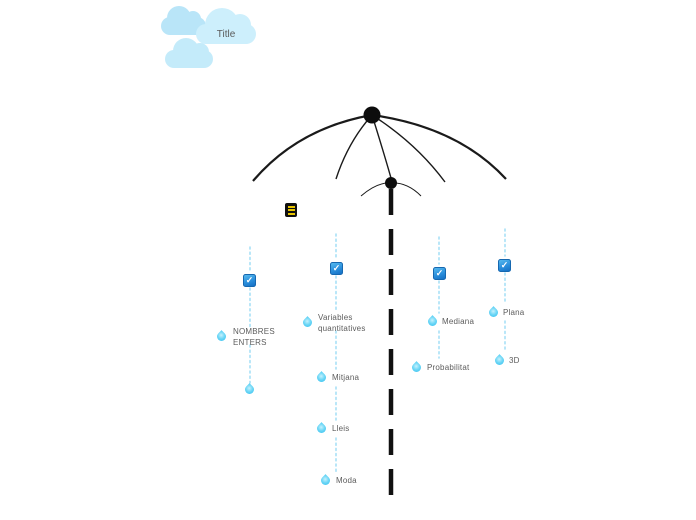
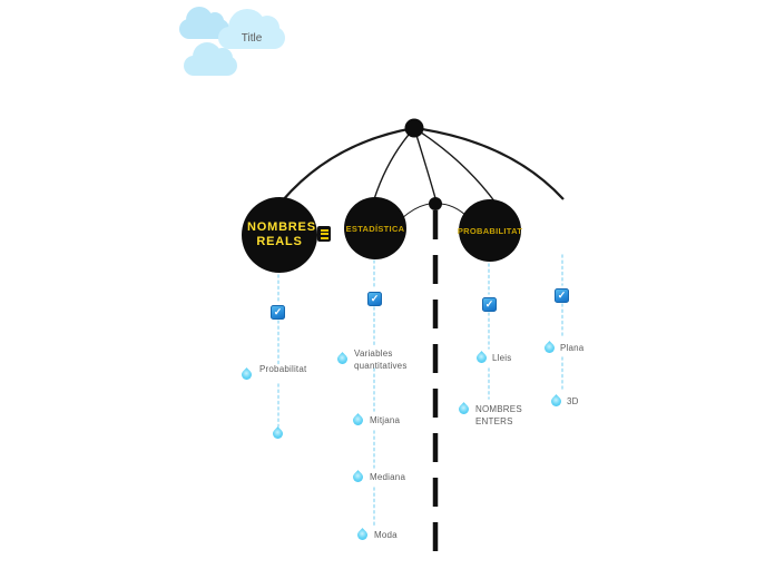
  Title
+ NOMBRES REALS
+ ESTADÍSTICA
+ PROBABILITAT
  ✓
  ✓
  ✓
  ✓
- NOMBRES ENTERS
+ Probabilitat
  Variables quantitatives
  Mitjana
- Lleis
+ Mediana
  Moda
- Mediana
+ Lleis
- Probabilitat
+ NOMBRES ENTERS
  Plana
  3D
